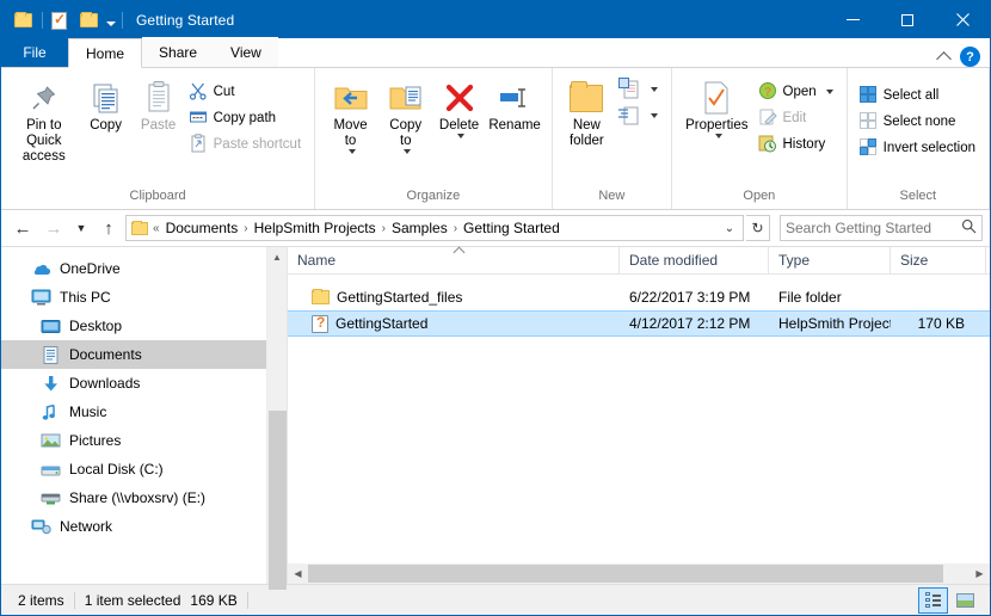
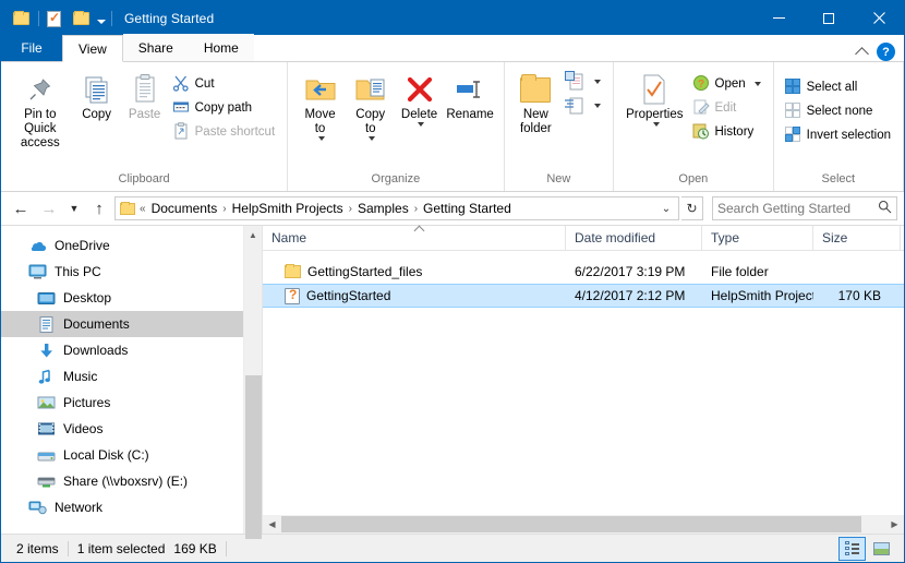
  Getting Started
  File
- Home
+ View
  Share
- View
+ Home
  ?
  Pin to Quick access
  Copy
  Paste
  Cut
  Copy path
  Paste shortcut
  Clipboard
  Move to
  Copy to
  Delete
  Rename
  Organize
  New folder
  New
  Properties
  ?
  Open
  Edit
  History
  Open
  Select all
  Select none
  Invert selection
  Select
  ←
  →
  ▼
  ↑
  «
  Documents
  ›
  HelpSmith Projects
  ›
  Samples
  ›
  Getting Started
  ⌄
  ↻
  Search Getting Started
  OneDrive
  This PC
  Desktop
  Documents
  Downloads
  Music
  Pictures
+ Videos
  Local Disk (C:)
  Share (\\vboxsrv) (E:)
  Network
  ▲
  Name
  Date modified
  Type
  Size
  GettingStarted_files
  6/22/2017 3:19 PM
  File folder
  GettingStarted
  4/12/2017 2:12 PM
  HelpSmith Projec
  170 KB
  ◀
  ▶
  2 items
  1 item selected
  169 KB
